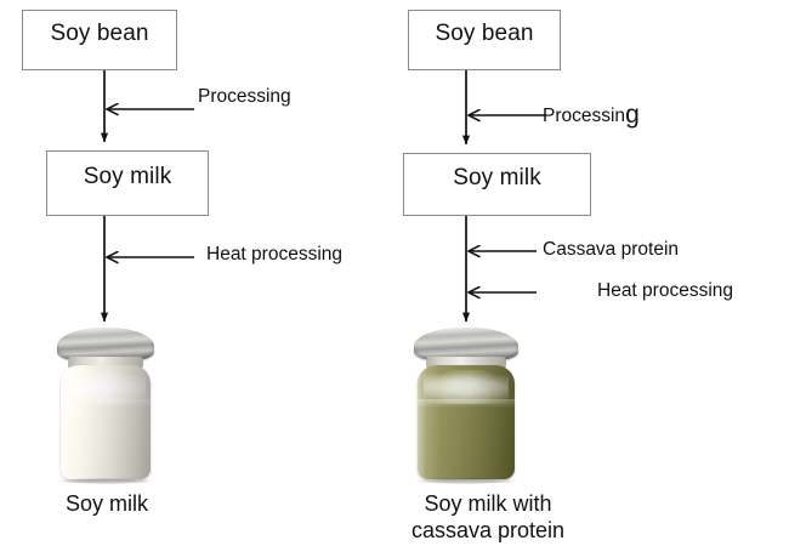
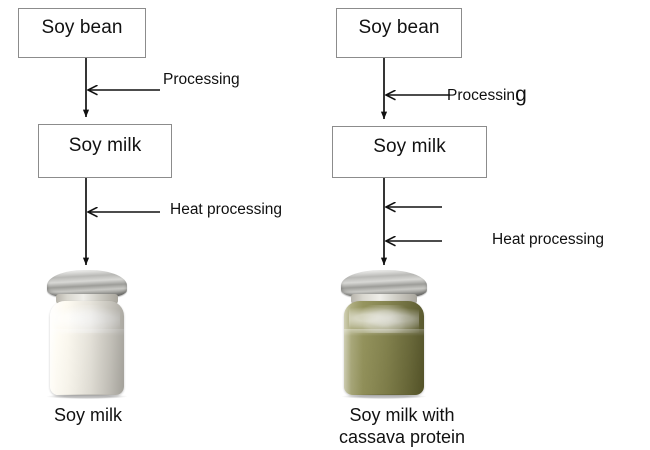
  Soy bean
  Soy milk
  Processing
  Heat processing
  Soy bean
  Soy milk
  Processing
- Cassava protein
  Heat processing
  Soy milk
  Soy milk with
  cassava protein
